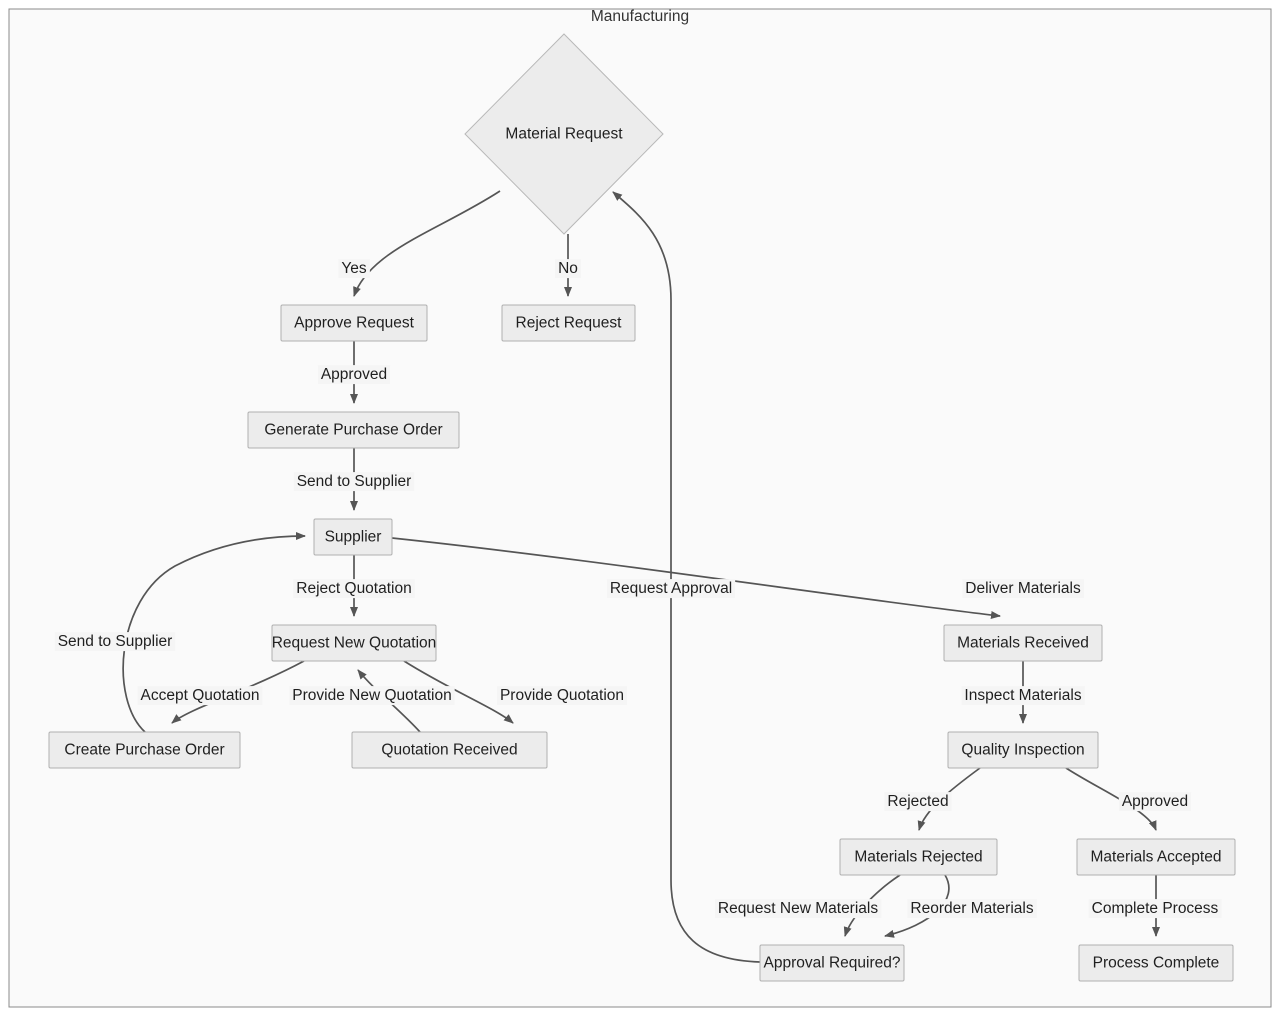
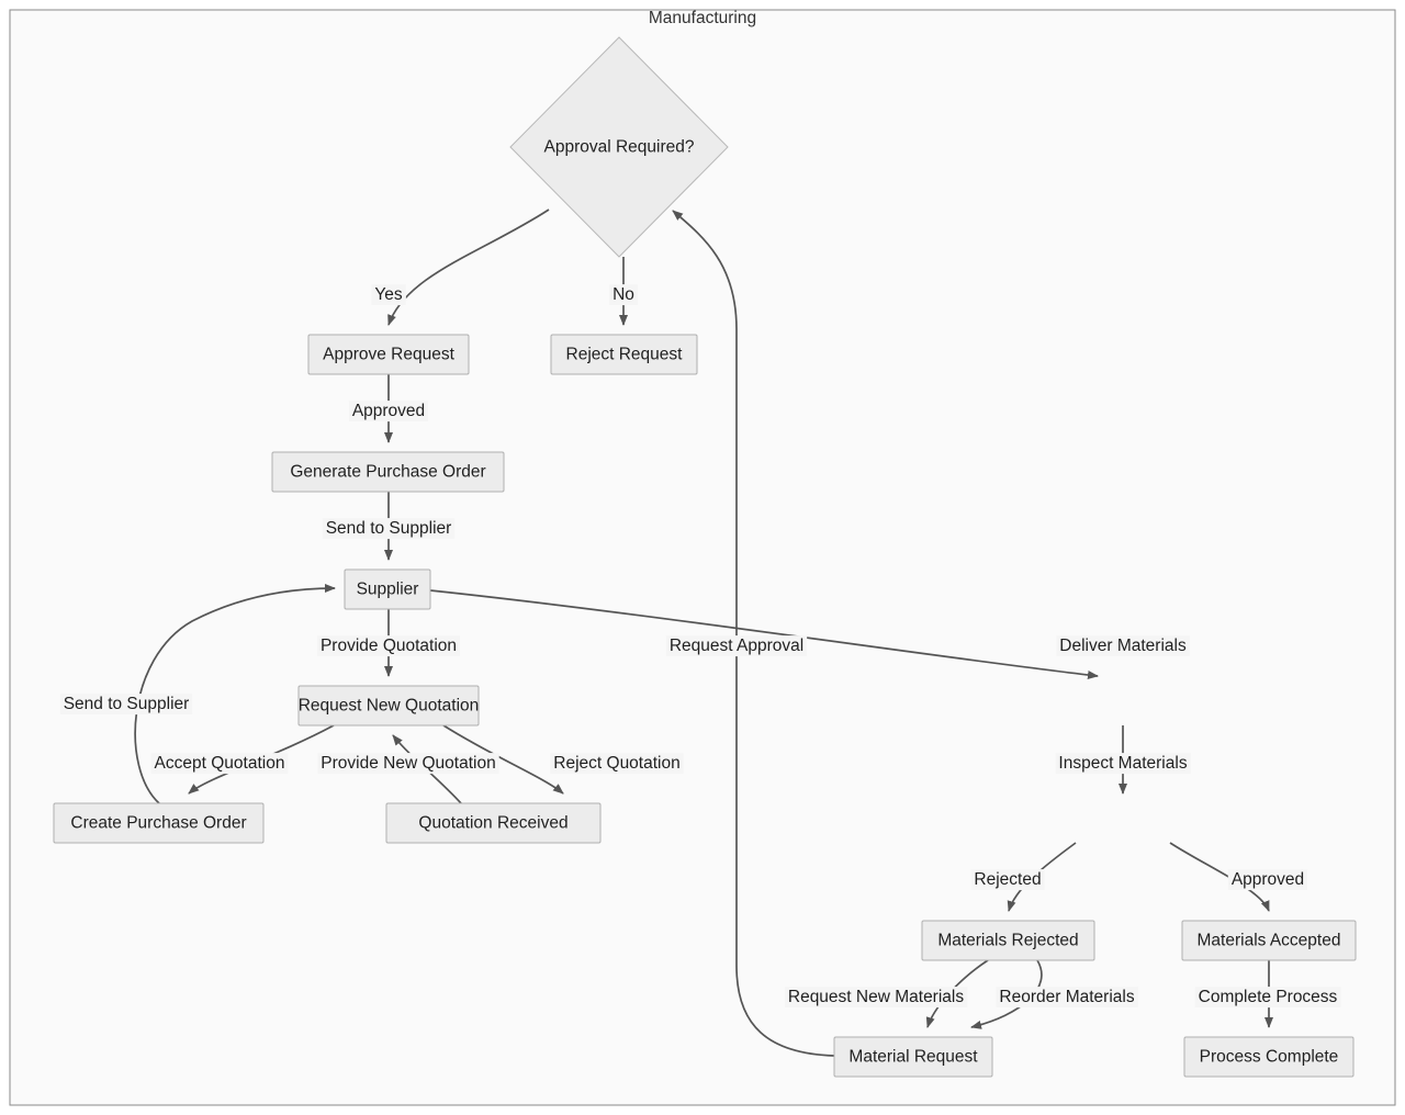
  Manufacturing
- Material Request
+ Approval Required?
  Approve Request
  Reject Request
  Generate Purchase Order
  Supplier
  Request New Quotation
  Create Purchase Order
  Quotation Received
- Materials Received
- Quality Inspection
  Materials Rejected
  Materials Accepted
- Approval Required?
+ Material Request
  Process Complete
  Yes
  No
  Approved
  Send to Supplier
- Reject Quotation
+ Provide Quotation
  Accept Quotation
- Provide Quotation
+ Reject Quotation
  Provide New Quotation
  Send to Supplier
  Deliver Materials
  Inspect Materials
  Rejected
  Approved
  Request New Materials
  Reorder Materials
  Request Approval
  Complete Process
